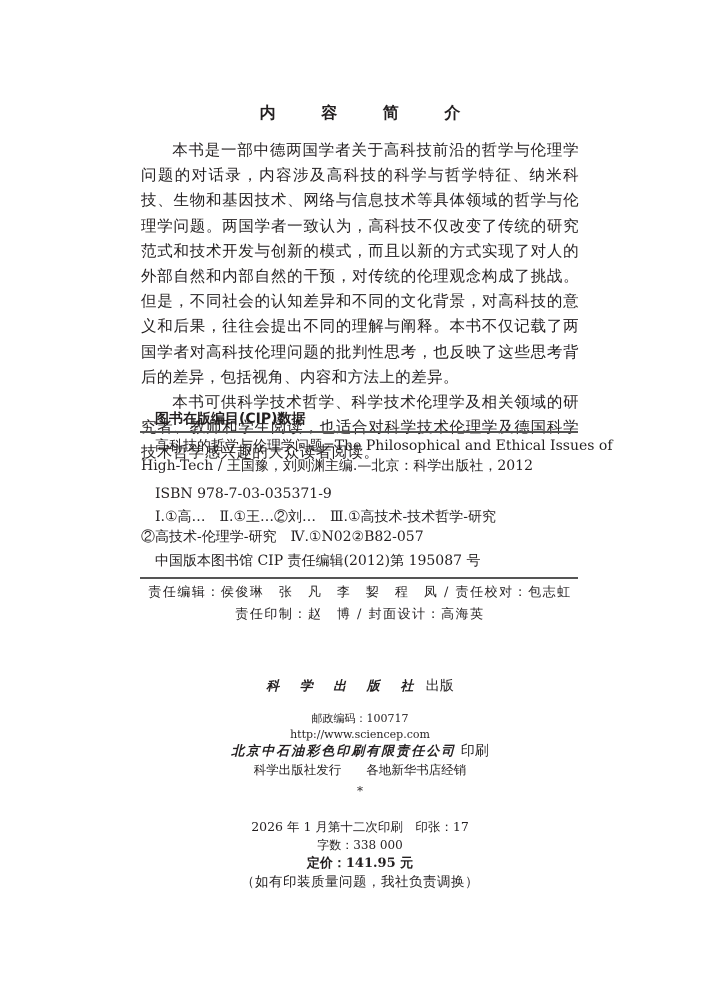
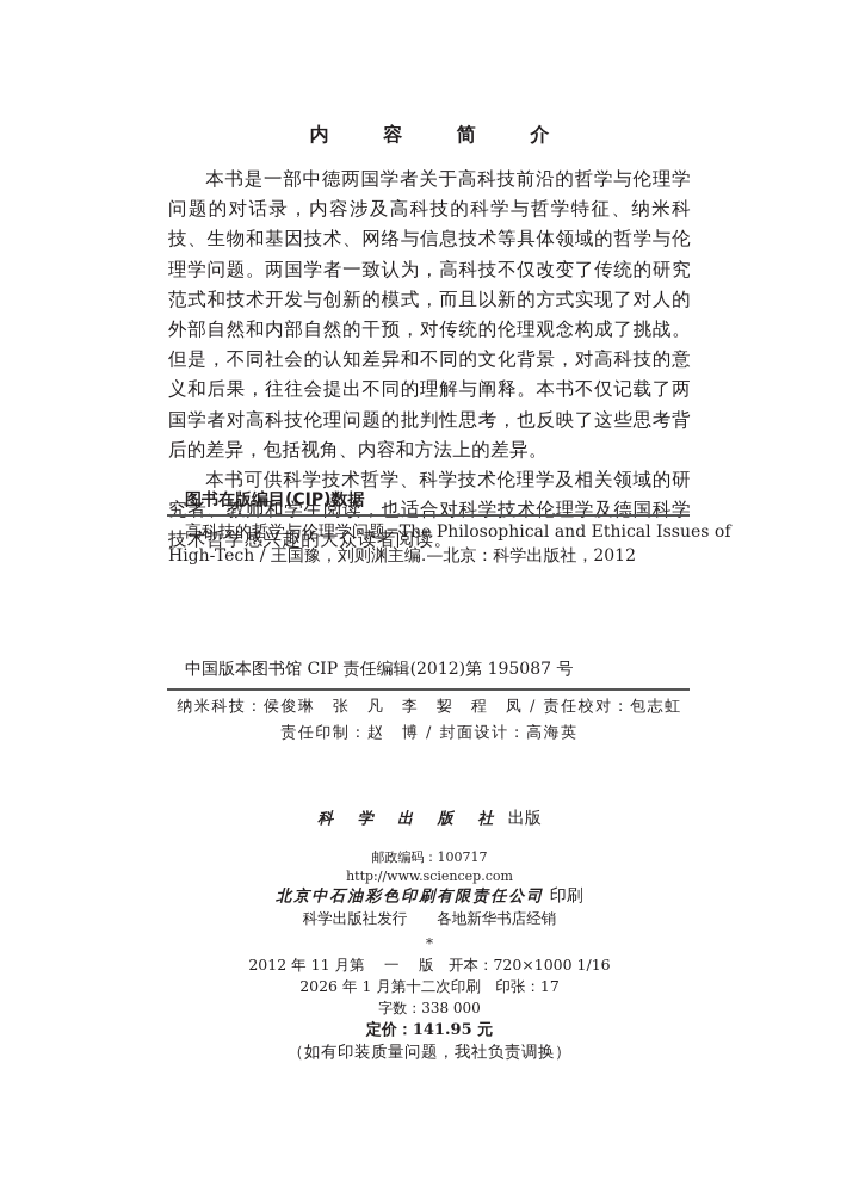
  内 容 简 介
  本书是一部中德两国学者关于高科技前沿的哲学与伦理学问题的对话录，内容涉及高科技的科学与哲学特征、纳米科技、生物和基因技术、网络与信息技术等具体领域的哲学与伦理学问题。两国学者一致认为，高科技不仅改变了传统的研究范式和技术开发与创新的模式，而且以新的方式实现了对人的外部自然和内部自然的干预，对传统的伦理观念构成了挑战。但是，不同社会的认知差异和不同的文化背景，对高科技的意义和后果，往往会提出不同的理解与阐释。本书不仅记载了两国学者对高科技伦理问题的批判性思考，也反映了这些思考背后的差异，包括视角、内容和方法上的差异。
  本书可供科学技术哲学、科学技术伦理学及相关领域的研究者、教师和学生阅读，也适合对科学技术伦理学及德国科学技术哲学感兴趣的大众读者阅读。
  图书在版编目(CIP)数据
  高科技的哲学与伦理学问题=The Philosophical and Ethical Issues of
  High-Tech / 王国豫，刘则渊主编.—北京：科学出版社，2012
- ISBN 978-7-03-035371-9
- Ⅰ.①高… Ⅱ.①王…②刘… Ⅲ.①高技术-技术哲学-研究
- ②高技术-伦理学-研究 Ⅳ.①N02②B82-057
  中国版本图书馆 CIP 责任编辑(2012)第 195087 号
- 责任编辑：侯俊琳 张 凡 李 㛃 程 凤 / 责任校对：包志虹
+ 纳米科技：侯俊琳 张 凡 李 㛃 程 凤 / 责任校对：包志虹
  责任印制：赵 博 / 封面设计：高海英
  科 学 出 版 社 出版
  邮政编码：100717
  http://www.sciencep.com
  北京中石油彩色印刷有限责任公司 印刷
  科学出版社发行 各地新华书店经销
  *
+ 2012 年 11 月第 一 版 开本：720×1000 1/16
  2026 年 1 月第十二次印刷 印张：17
  字数：338 000
  定价：141.95 元
  （如有印装质量问题，我社负责调换）
